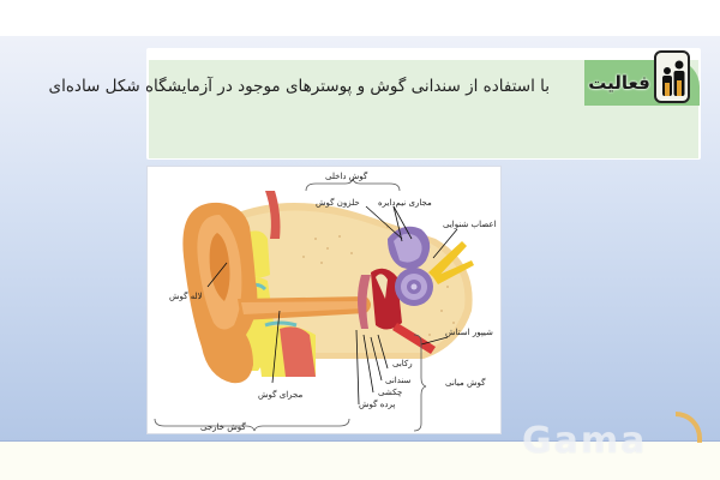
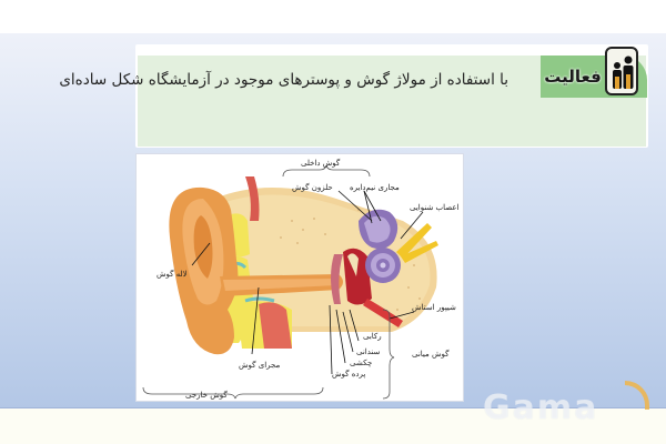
  فعالیت
- با استفاده از سندانی گوش و پوسترهای موجود در آزمایشگاه شکل ساده‌ای
+ با استفاده از مولاژ گوش و پوسترهای موجود در آزمایشگاه شکل ساده‌ای
  گوش داخلی
  حلزون گوش
  مجاری نیم‌دایره
  اعصاب شنوایی
  لاله گوش
  شیپور استاش
  رکابی
  گوش میانی
  سندانی
  چکشی
  پرده گوش
  مجرای گوش
  گوش خارجی
  Gama
